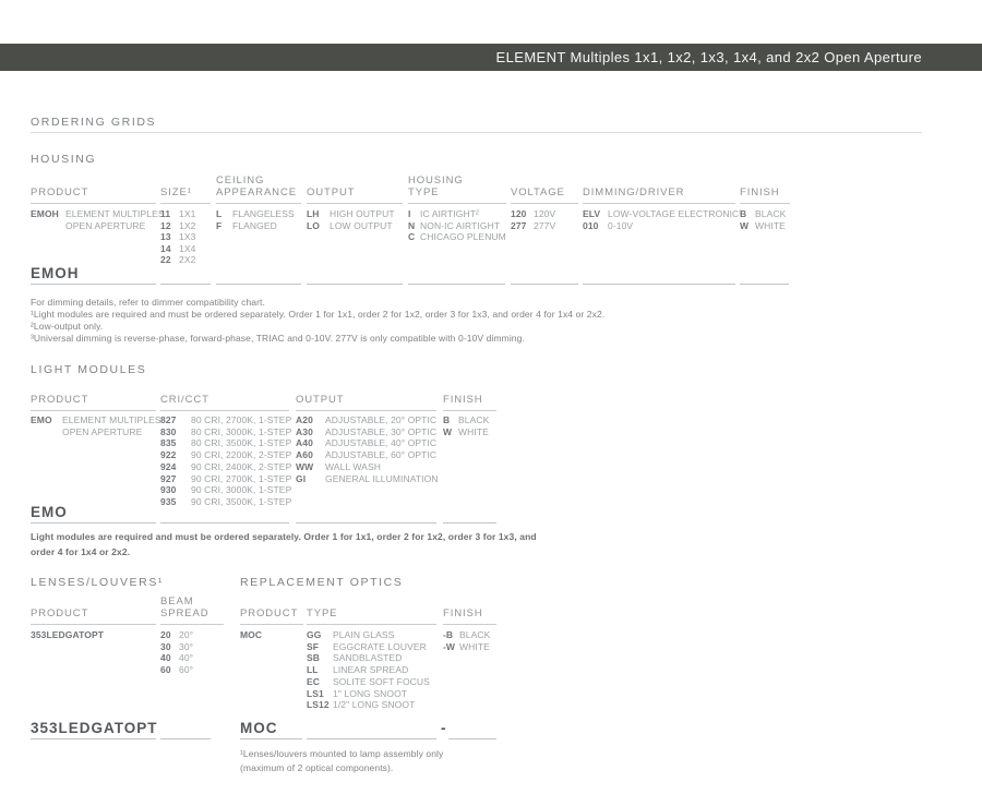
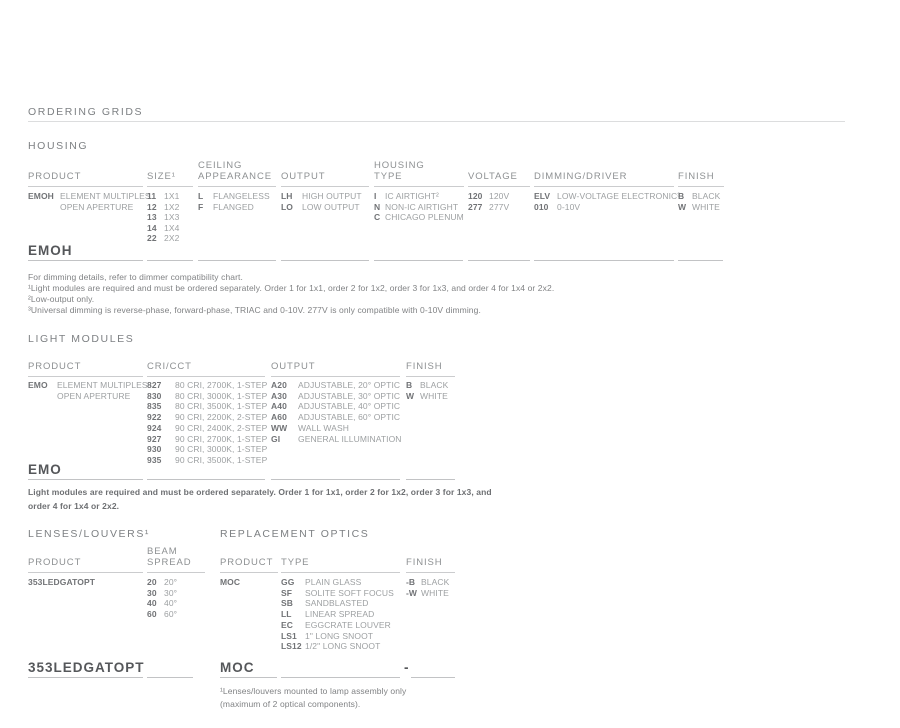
- ELEMENT Multiples 1x1, 1x2, 1x3, 1x4, and 2x2 Open Aperture
  ORDERING GRIDS
  HOUSING
  PRODUCT
  EMOH
  ELEMENT MULTIPLES
  OPEN APERTURE
  SIZE¹
  11
  1X1
  12
  1X2
  13
  1X3
  14
  1X4
  22
  2X2
  CEILING
  APPEARANCE
  L
  FLANGELESS
  F
  FLANGED
  OUTPUT
  LH
  HIGH OUTPUT
  LO
  LOW OUTPUT
  HOUSING
  TYPE
  I
  IC AIRTIGHT²
  N
  NON-IC AIRTIGHT
  C
  CHICAGO PLENUM
  VOLTAGE
  120
  120V
  277
  277V
  DIMMING/DRIVER
  ELV
  LOW-VOLTAGE ELECTRONIC³
  010
  0-10V
  FINISH
  B
  BLACK
  W
  WHITE
  EMOH
  For dimming details, refer to dimmer compatibility chart.
  ¹Light modules are required and must be ordered separately. Order 1 for 1x1, order 2 for 1x2, order 3 for 1x3, and order 4 for 1x4 or 2x2.
  ²Low-output only.
  ³Universal dimming is reverse-phase, forward-phase, TRIAC and 0-10V. 277V is only compatible with 0-10V dimming.
  LIGHT MODULES
  PRODUCT
  EMO
  ELEMENT MULTIPLES
  OPEN APERTURE
  CRI/CCT
  827
  80 CRI, 2700K, 1-STEP
  830
  80 CRI, 3000K, 1-STEP
  835
  80 CRI, 3500K, 1-STEP
  922
  90 CRI, 2200K, 2-STEP
  924
  90 CRI, 2400K, 2-STEP
  927
  90 CRI, 2700K, 1-STEP
  930
  90 CRI, 3000K, 1-STEP
  935
  90 CRI, 3500K, 1-STEP
  OUTPUT
  A20
  ADJUSTABLE, 20° OPTIC
  A30
  ADJUSTABLE, 30° OPTIC
  A40
  ADJUSTABLE, 40° OPTIC
  A60
  ADJUSTABLE, 60° OPTIC
  WW
  WALL WASH
  GI
  GENERAL ILLUMINATION
  FINISH
  B
  BLACK
  W
  WHITE
  EMO
  Light modules are required and must be ordered separately. Order 1 for 1x1, order 2 for 1x2, order 3 for 1x3, and
  order 4 for 1x4 or 2x2.
  LENSES/LOUVERS¹
  PRODUCT
  353LEDGATOPT
  BEAM
  SPREAD
  20
  20°
  30
  30°
  40
  40°
  60
  60°
  353LEDGATOPT
  REPLACEMENT OPTICS
  PRODUCT
  MOC
  TYPE
  GG
  PLAIN GLASS
  SF
- EGGCRATE LOUVER
+ SOLITE SOFT FOCUS
  SB
  SANDBLASTED
  LL
  LINEAR SPREAD
  EC
- SOLITE SOFT FOCUS
+ EGGCRATE LOUVER
  LS1
  1" LONG SNOOT
  LS12
  1/2" LONG SNOOT
  FINISH
  -B
  BLACK
  -W
  WHITE
  MOC
  -
  ¹Lenses/louvers mounted to lamp assembly only
  (maximum of 2 optical components).
